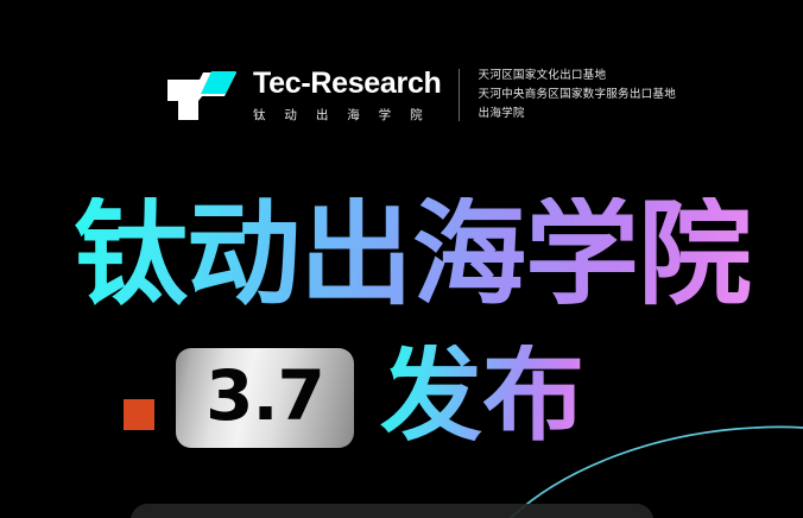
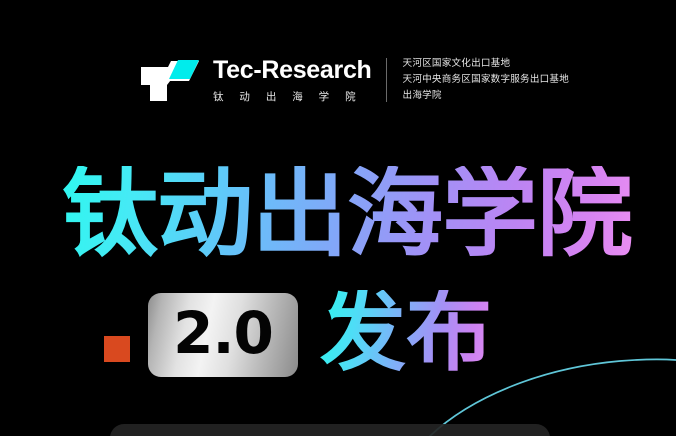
  Tec-Research
  钛 动 出 海 学 院
  天河区国家文化出口基地
  天河中央商务区国家数字服务出口基地
  出海学院
  钛动出海学院
- 3.7
+ 2.0
  发布
